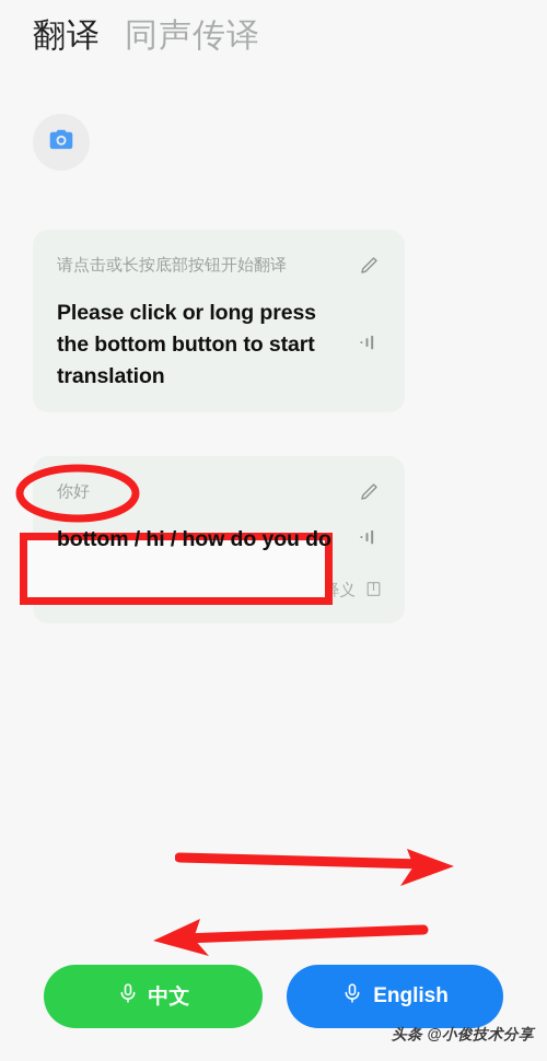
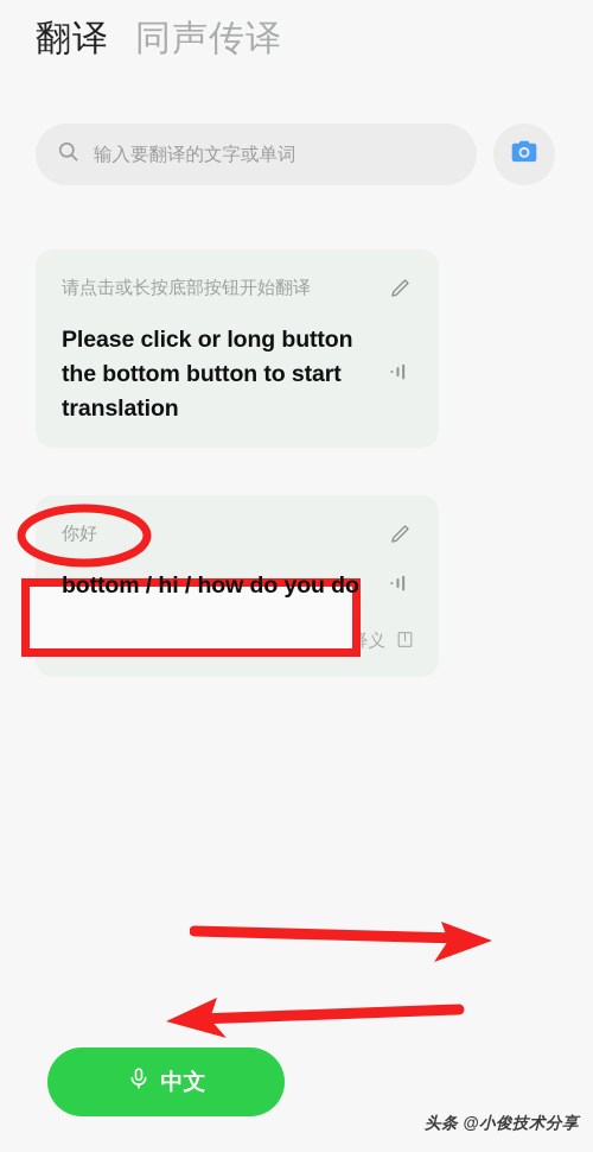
  翻译
  同声传译
+ 输入要翻译的文字或单词
  请点击或长按底部按钮开始翻译
- Please click or long press the bottom button to start translation
+ Please click or long button the bottom button to start translation
  你好
  bottom / hi / how do you do
  中文
- English
  头条 @小俊技术分享
